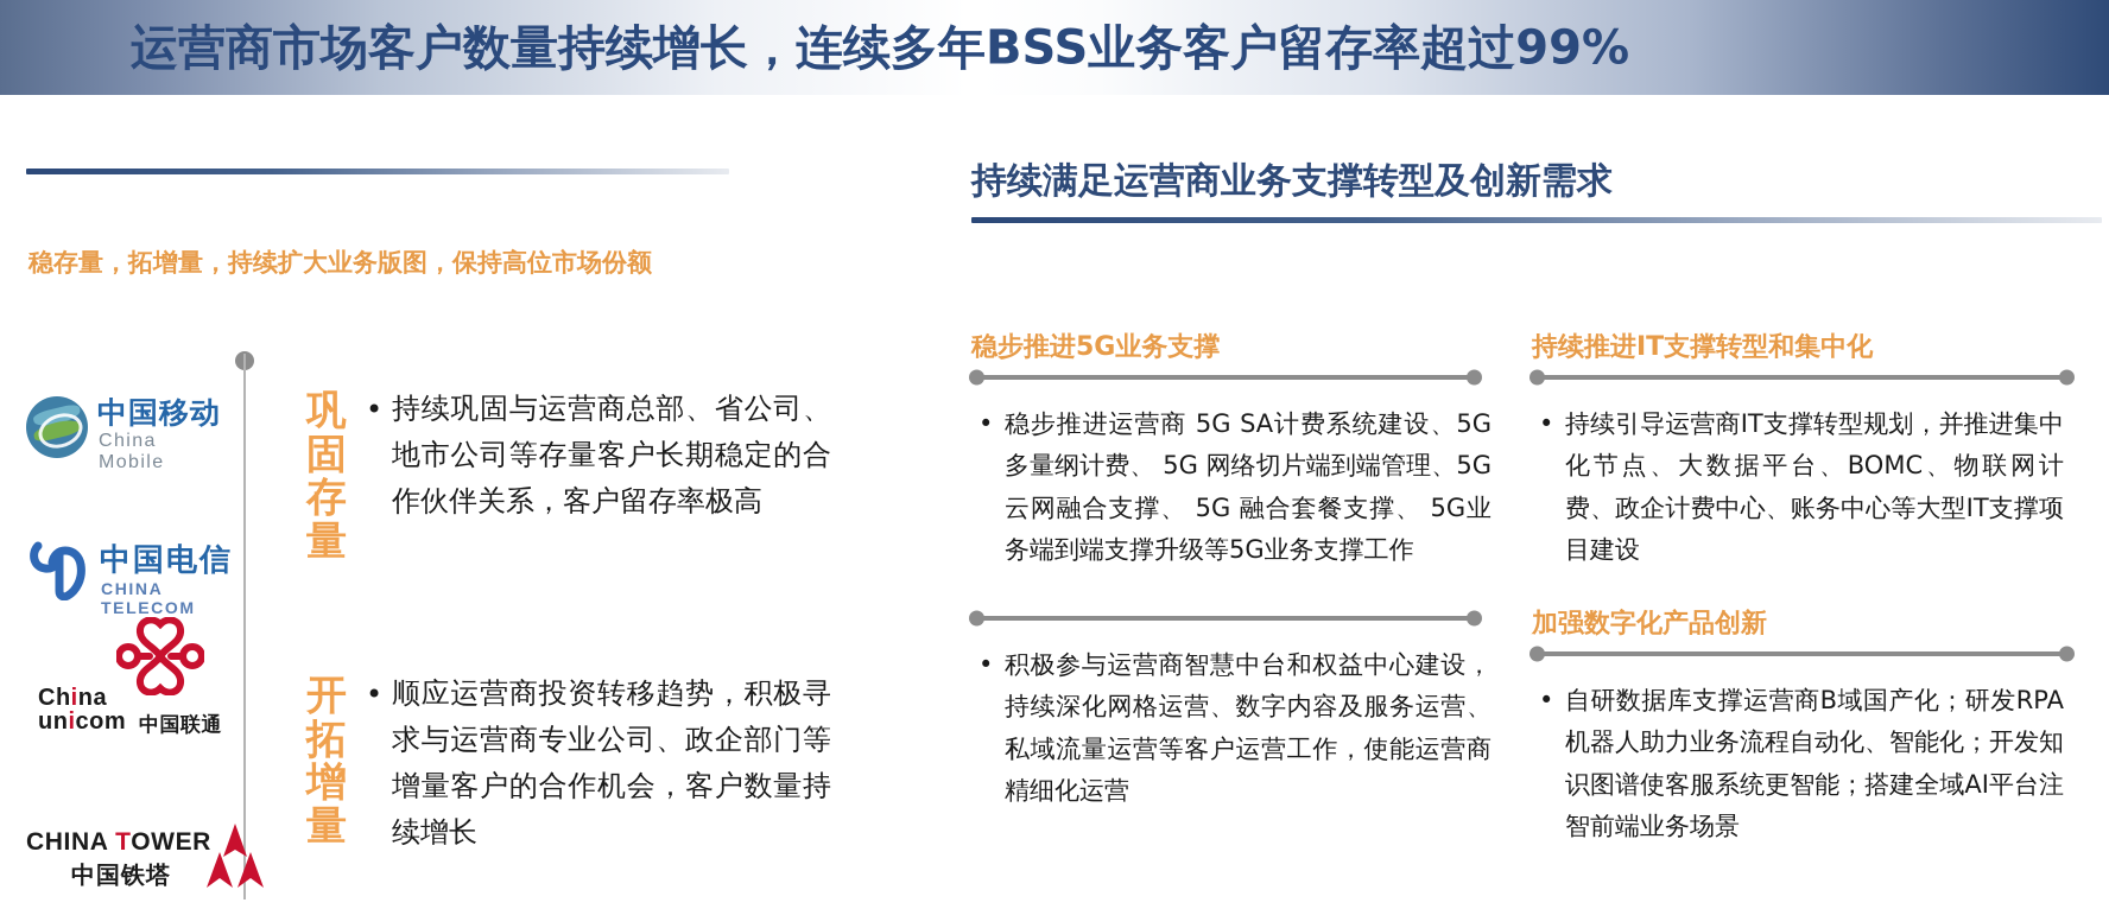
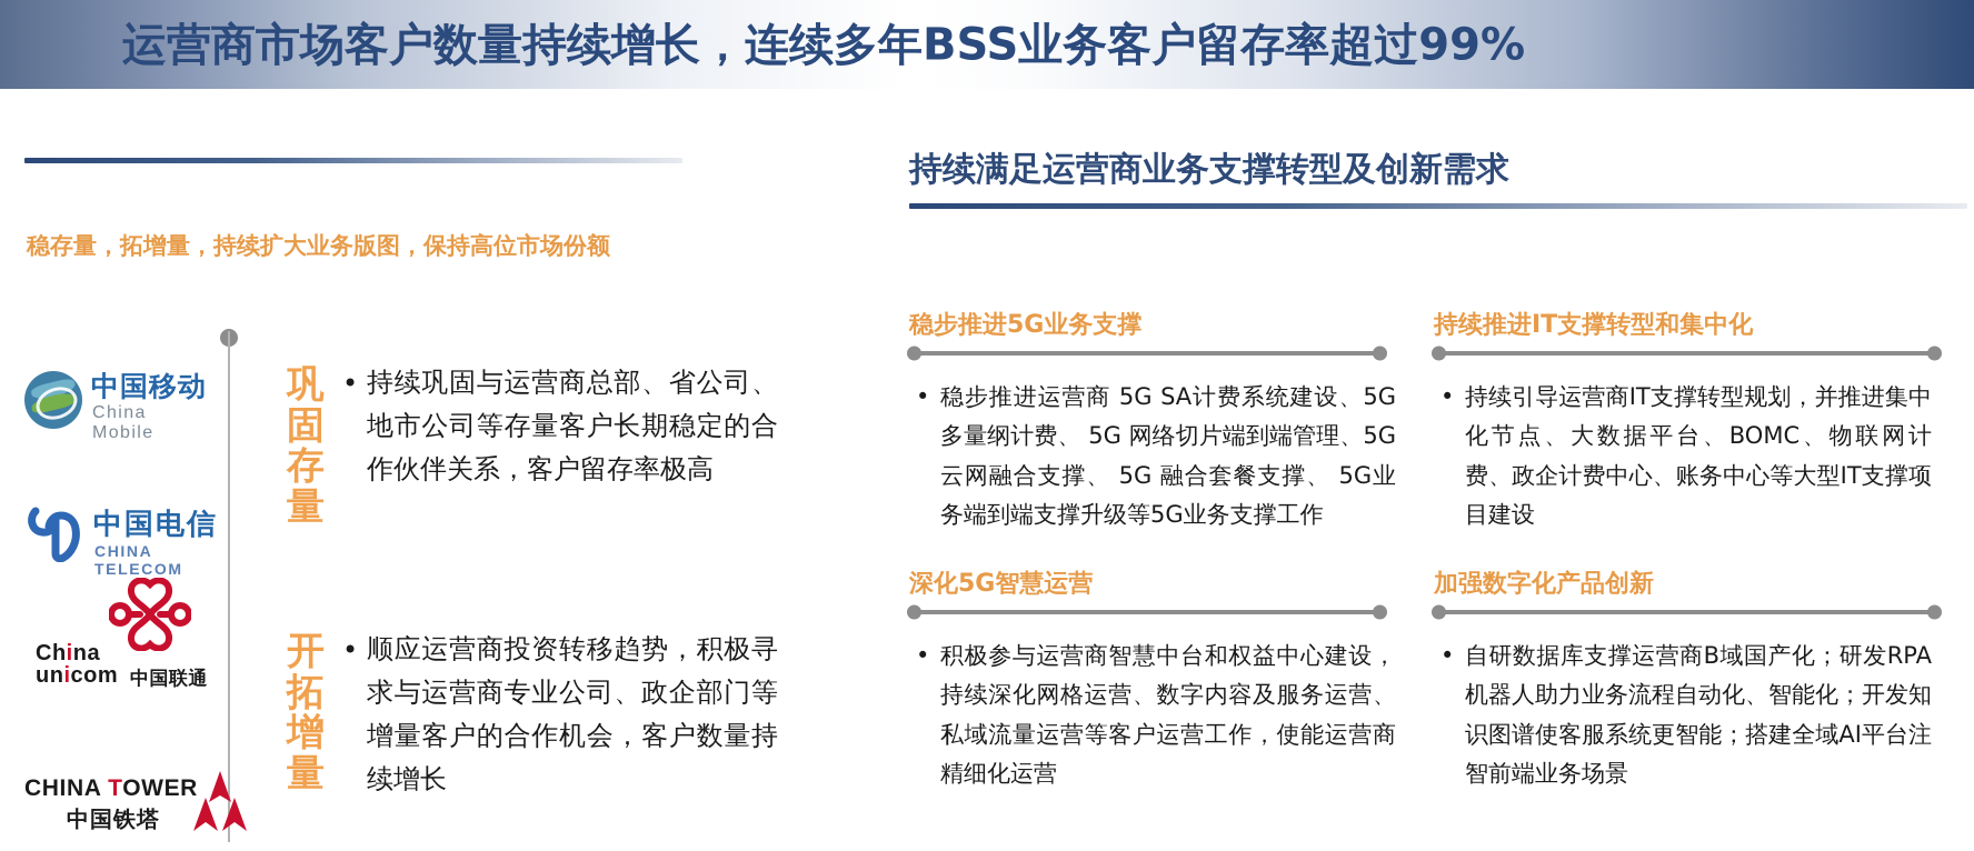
  运营商市场客户数量持续增长，连续多年BSS业务客户留存率超过99%
  稳存量，拓增量，持续扩大业务版图，保持高位市场份额
  巩
  固
  存
  量
  开
  拓
  增
  量
  •
  持续巩固与运营商总部、省公司、地市公司等存量客户长期稳定的合作伙伴关系，客户留存率极高
  •
  顺应运营商投资转移趋势，积极寻求与运营商专业公司、政企部门等增量客户的合作机会，客户数量持续增长
  中国移动
  China Mobile
  中国电信
  CHINA TELECOM
  China
  unicom
  中国联通
  CHINA TOWER
  中国铁塔
  持续满足运营商业务支撑转型及创新需求
  稳步推进5G业务支撑
  •
  稳步推进运营商 5G SA计费系统建设、5G多量纲计费、 5G 网络切片端到端管理、5G 云网融合支撑、 5G 融合套餐支撑、 5G业务端到端支撑升级等5G业务支撑工作
  持续推进IT支撑转型和集中化
  •
  持续引导运营商IT支撑转型规划，并推进集中化节点、大数据平台、BOMC、物联网计费、政企计费中心、账务中心等大型IT支撑项目建设
+ 深化5G智慧运营
  •
  积极参与运营商智慧中台和权益中心建设，持续深化网格运营、数字内容及服务运营、私域流量运营等客户运营工作，使能运营商精细化运营
  加强数字化产品创新
  •
  自研数据库支撑运营商B域国产化；研发RPA机器人助力业务流程自动化、智能化；开发知识图谱使客服系统更智能；搭建全域AI平台注智前端业务场景
